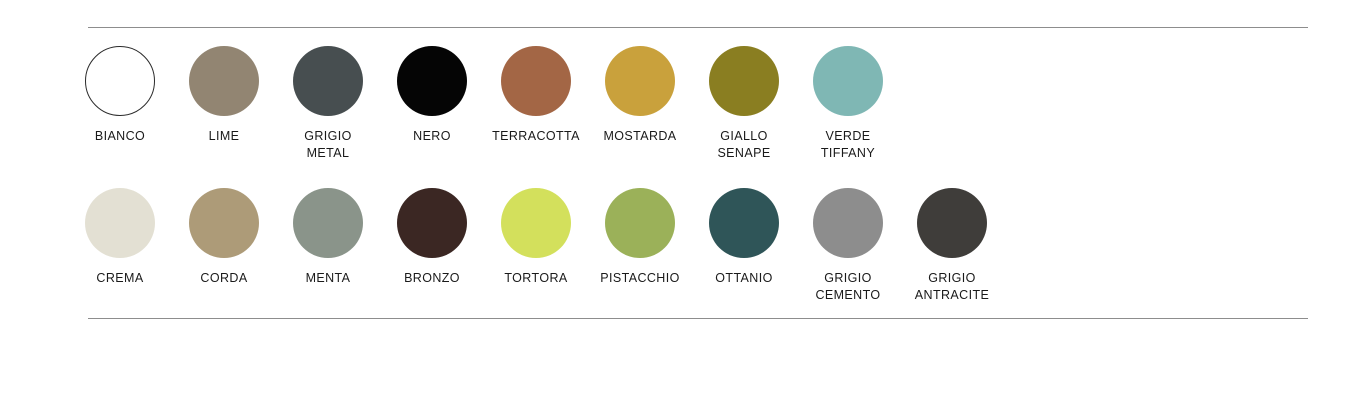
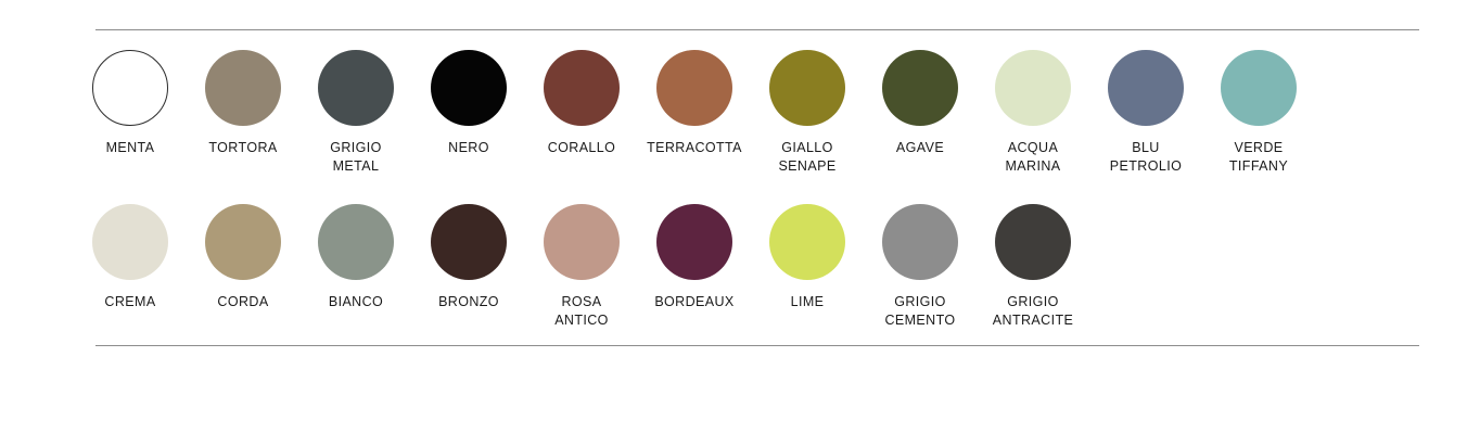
- BIANCO
+ MENTA
- LIME
+ TORTORA
  GRIGIO
  METAL
  NERO
+ CORALLO
  TERRACOTTA
- MOSTARDA
  GIALLO
  SENAPE
+ AGAVE
+ ACQUA
+ MARINA
+ BLU
+ PETROLIO
  VERDE
  TIFFANY
  CREMA
  CORDA
- MENTA
+ BIANCO
  BRONZO
+ ROSA
+ ANTICO
+ BORDEAUX
- TORTORA
+ LIME
- PISTACCHIO
- OTTANIO
  GRIGIO
  CEMENTO
  GRIGIO
  ANTRACITE
